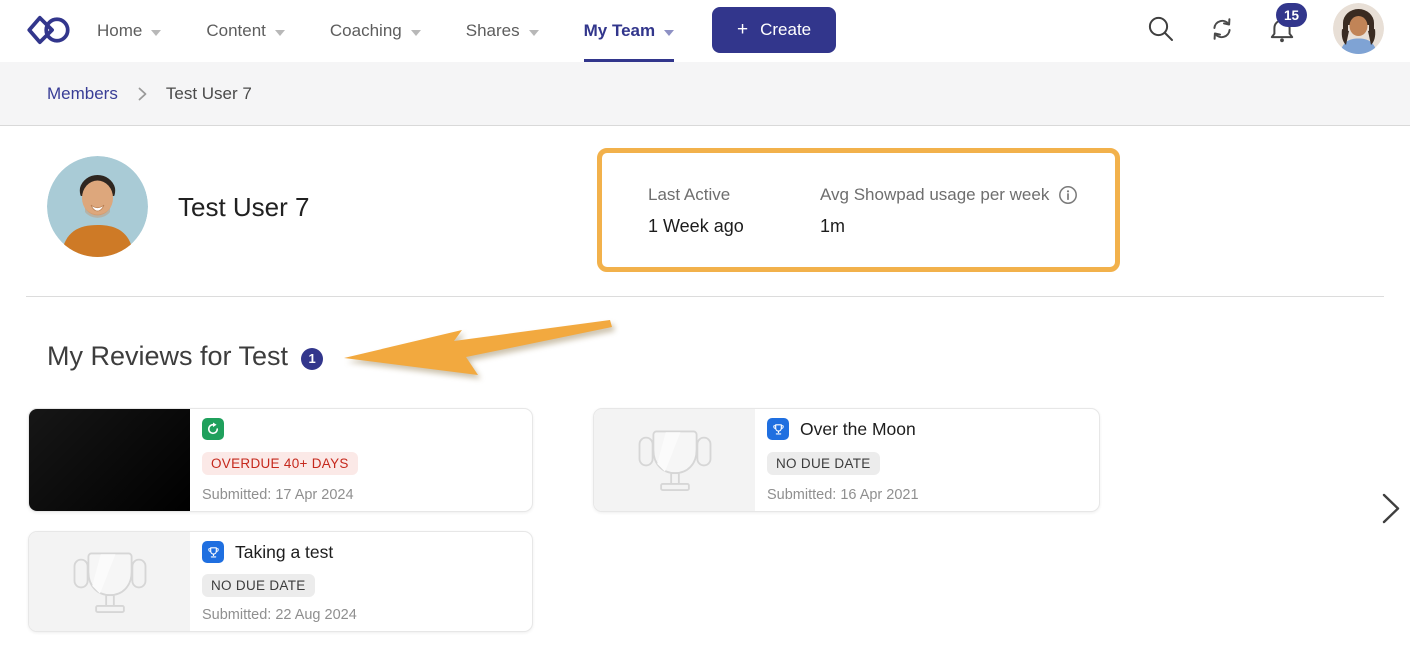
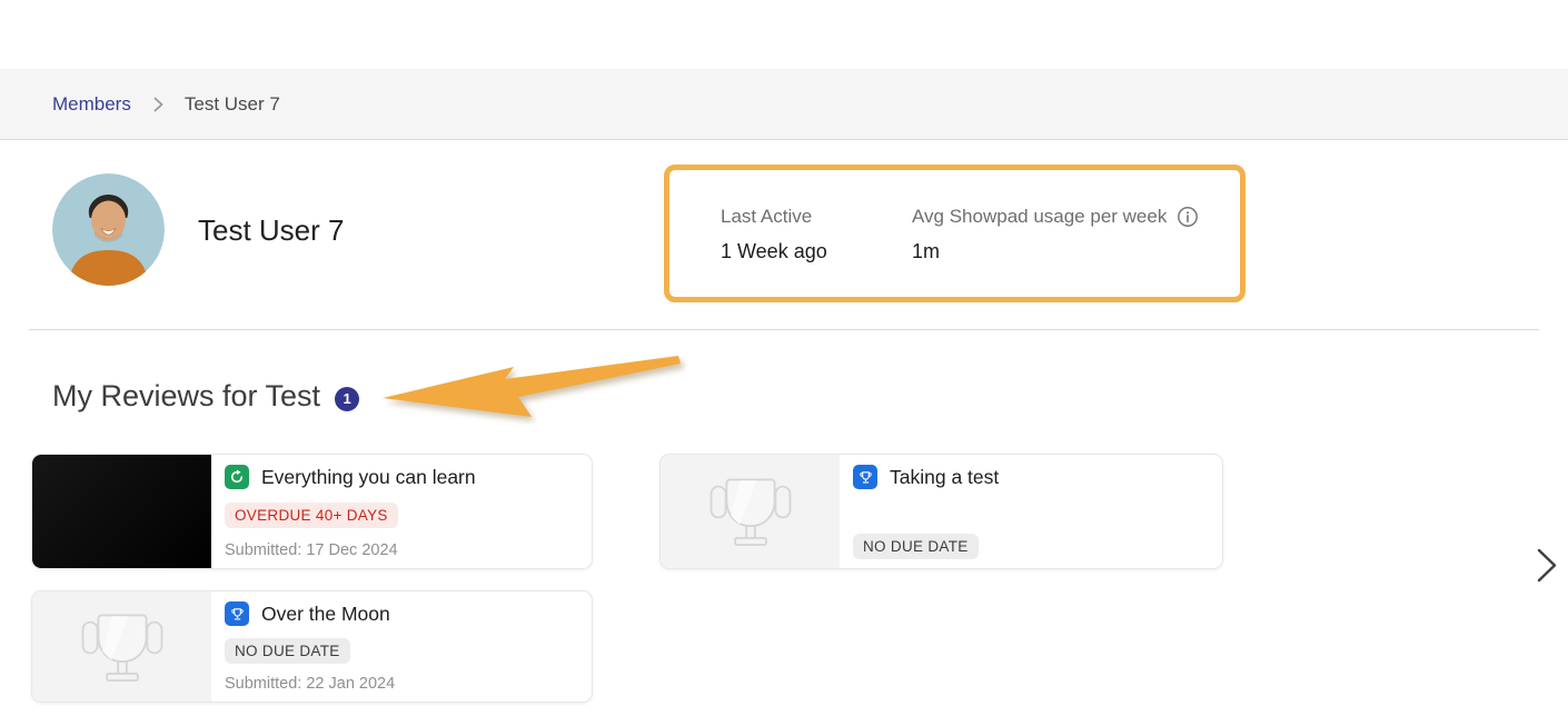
- Home
- Content
- Coaching
- Shares
- My Team
- +
- Create
- 15
  Members
  Test User 7
  Test User 7
  Last Active
  1 Week ago
  Avg Showpad usage per week
  1m
  My Reviews for Test
  1
+ Everything you can learn
  OVERDUE 40+ DAYS
- Submitted: 17 Apr 2024
+ Submitted: 17 Dec 2024
- Over the Moon
+ Taking a test
  NO DUE DATE
- Submitted: 16 Apr 2021
- Taking a test
+ Over the Moon
  NO DUE DATE
- Submitted: 22 Aug 2024
+ Submitted: 22 Jan 2024
